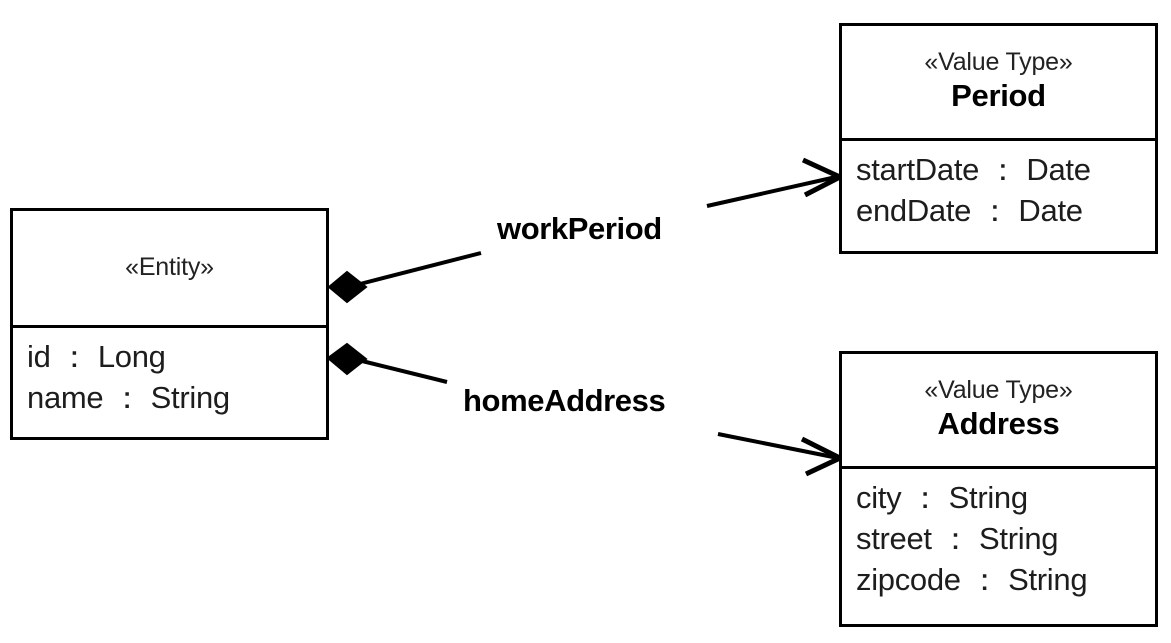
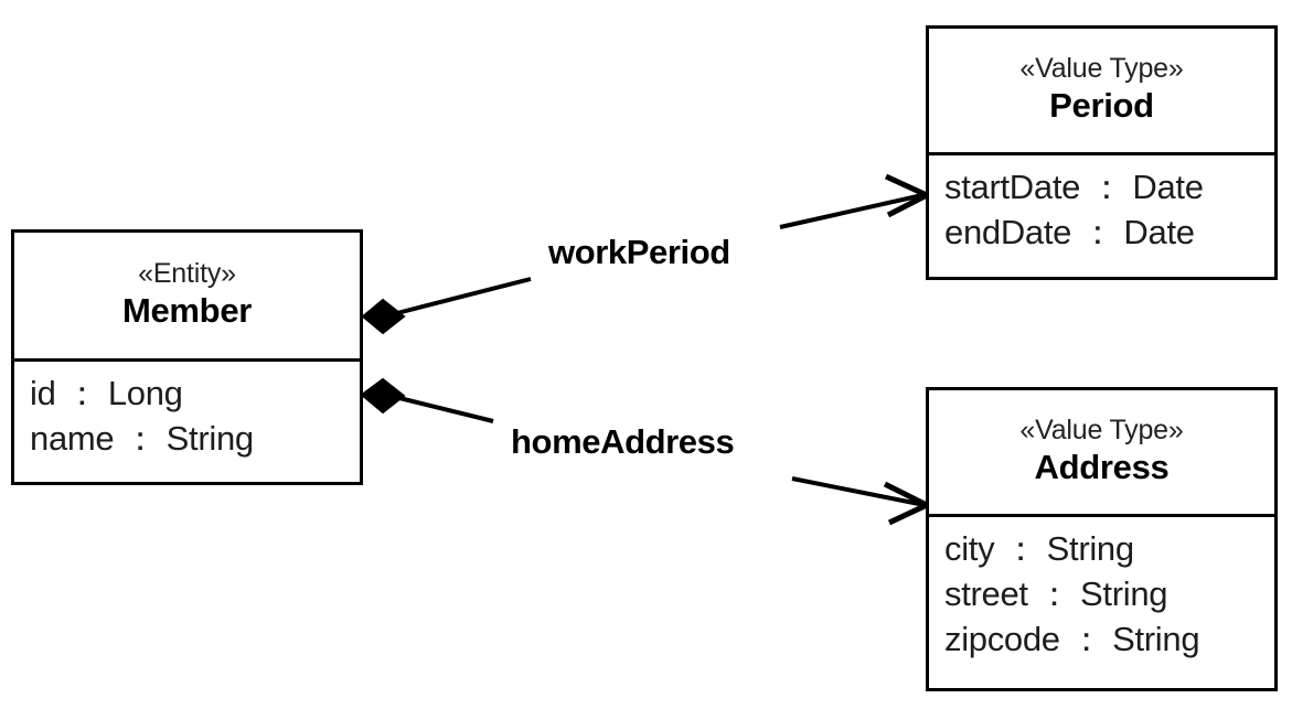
  «Entity»
+ Member
  id ： Long
  name ： String
  «Value Type»
  Period
  startDate ： Date
  endDate ： Date
  «Value Type»
  Address
  city ： String
  street ： String
  zipcode ： String
  workPeriod
  homeAddress
